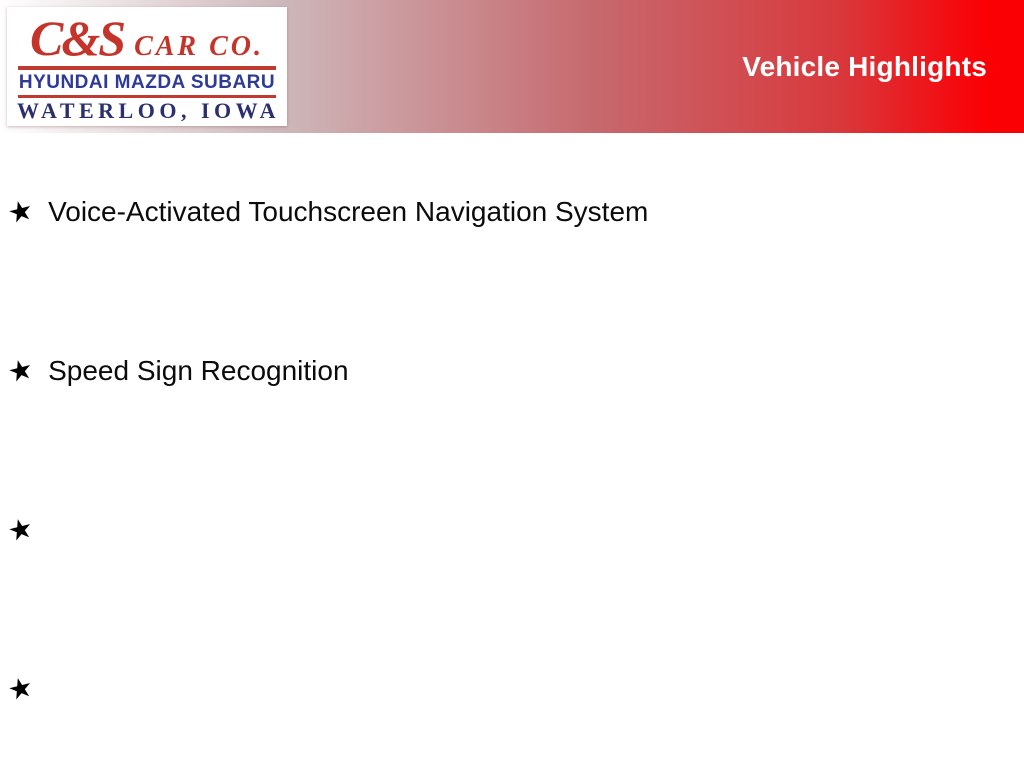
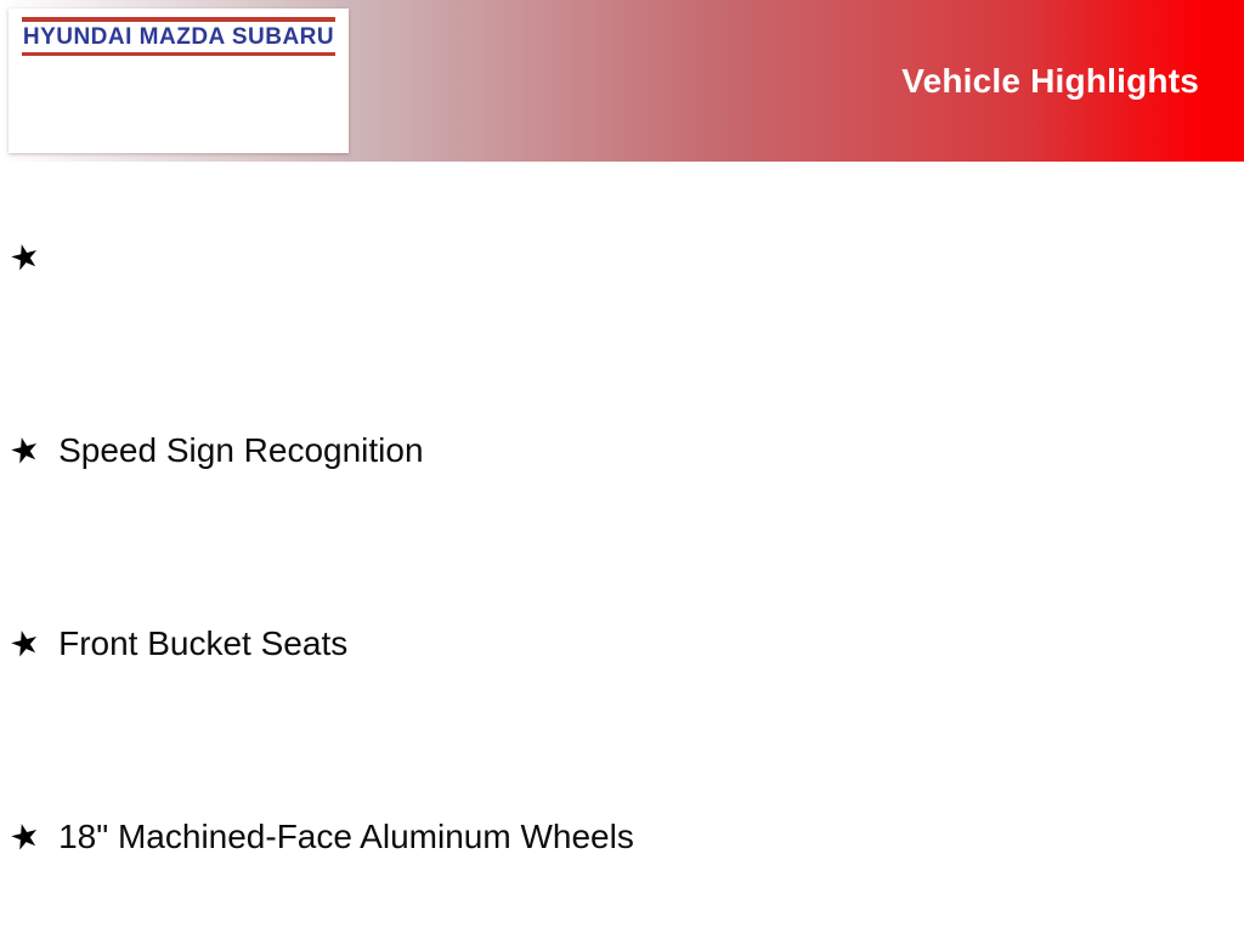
- C&S
- CAR CO.
  HYUNDAI MAZDA SUBARU
- WATERLOO, IOWA
  Vehicle Highlights
- Voice-Activated Touchscreen Navigation System
  Speed Sign Recognition
+ Front Bucket Seats
+ 18" Machined-Face Aluminum Wheels
